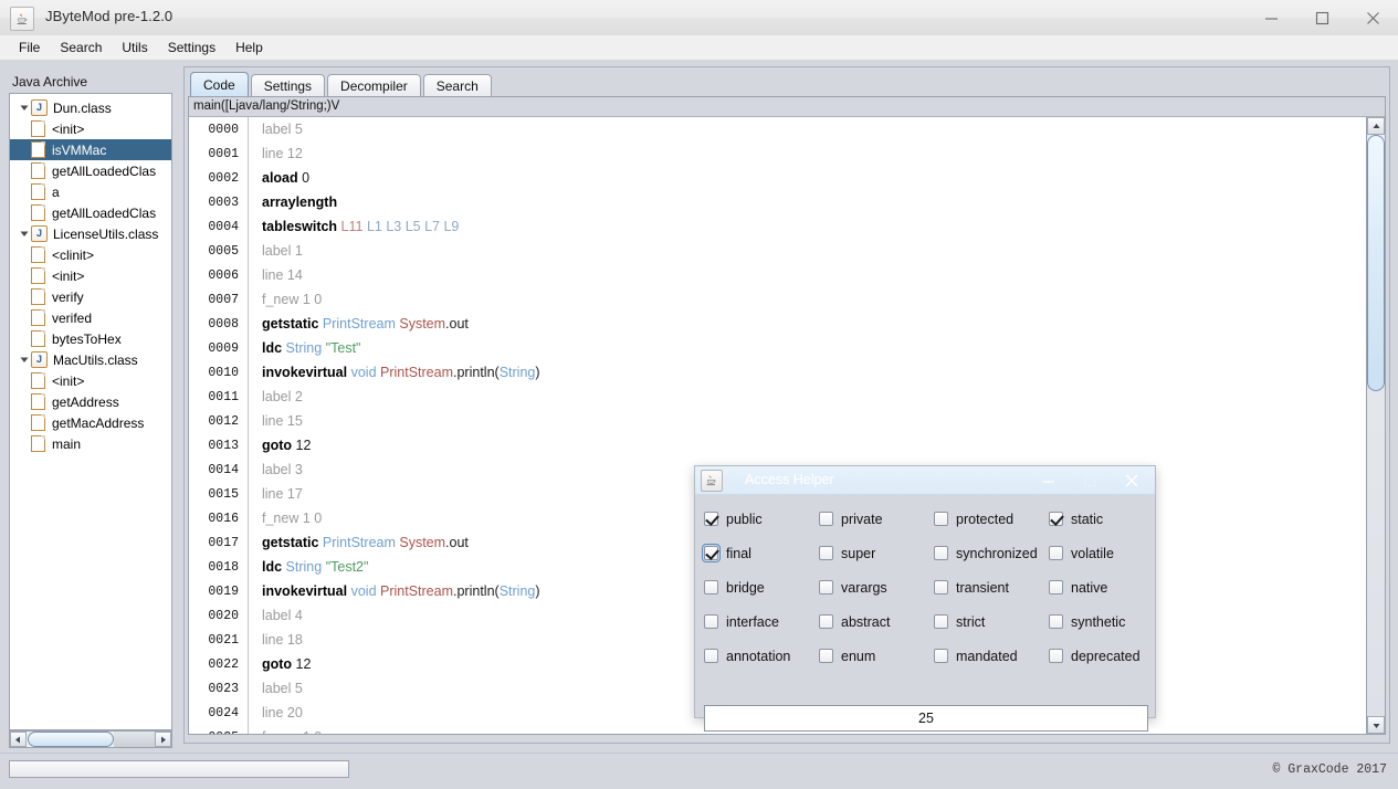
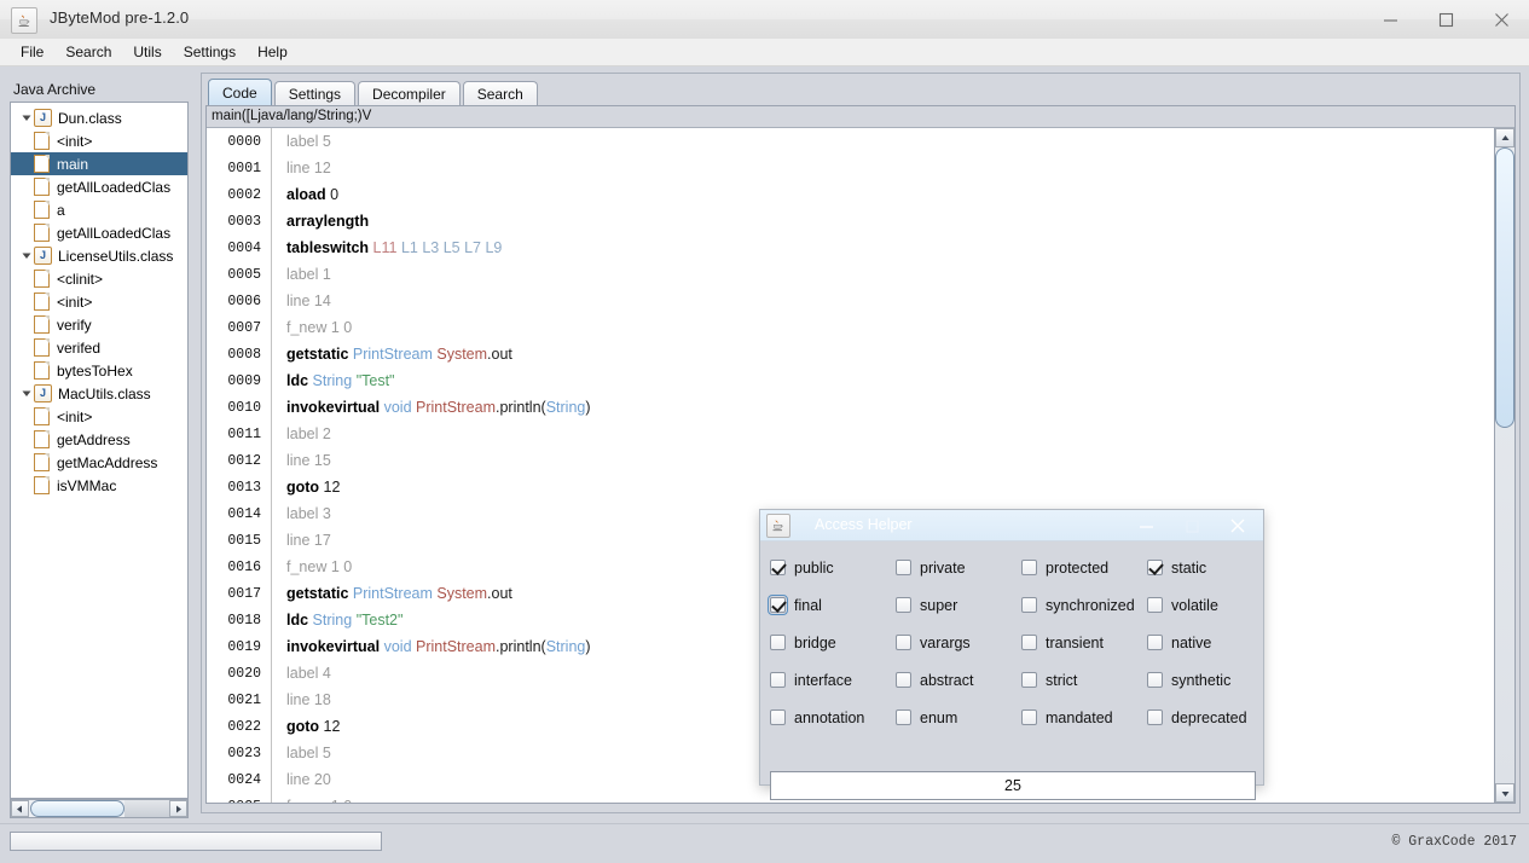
  JByteMod pre-1.2.0
  File
  Search
  Utils
  Settings
  Help
  Java Archive
  J
  Dun.class
  <init>
- isVMMac
+ main
  getAllLoadedClas
  a
  getAllLoadedClas
  J
  LicenseUtils.class
  <clinit>
  <init>
  verify
  verifed
  bytesToHex
  J
  MacUtils.class
  <init>
  getAddress
  getMacAddress
- main
+ isVMMac
  Code
  Settings
  Decompiler
  Search
  main([Ljava/lang/String;)V
  0000
  label 5
  0001
  line 12
  0002
  aload 0
  0003
  arraylength
  0004
  tableswitch L11 L1 L3 L5 L7 L9
  0005
  label 1
  0006
  line 14
  0007
  f_new 1 0
  0008
  getstatic PrintStream System.out
  0009
  ldc String "Test"
  0010
  invokevirtual void PrintStream.println(String)
  0011
  label 2
  0012
  line 15
  0013
  goto 12
  0014
  label 3
  0015
  line 17
  0016
  f_new 1 0
  0017
  getstatic PrintStream System.out
  0018
  ldc String "Test2"
  0019
  invokevirtual void PrintStream.println(String)
  0020
  label 4
  0021
  line 18
  0022
  goto 12
  0023
  label 5
  0024
  line 20
  © GraxCode 2017
  Access Helper
  public
  private
  protected
  static
  final
  super
  synchronized
  volatile
  bridge
  varargs
  transient
  native
  interface
  abstract
  strict
  synthetic
  annotation
  enum
  mandated
  deprecated
  25
